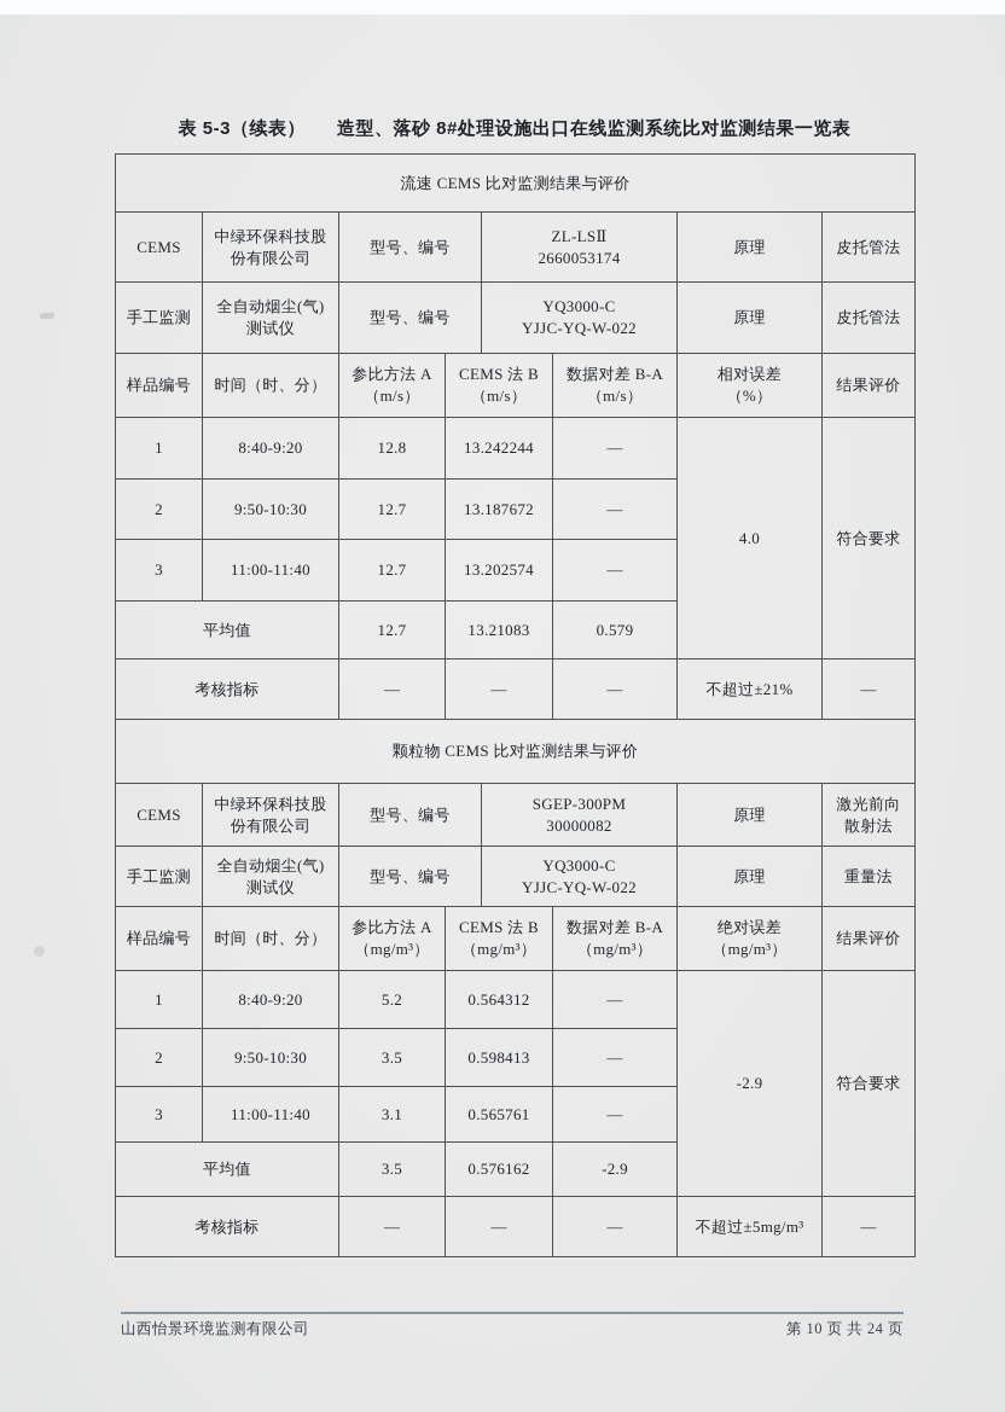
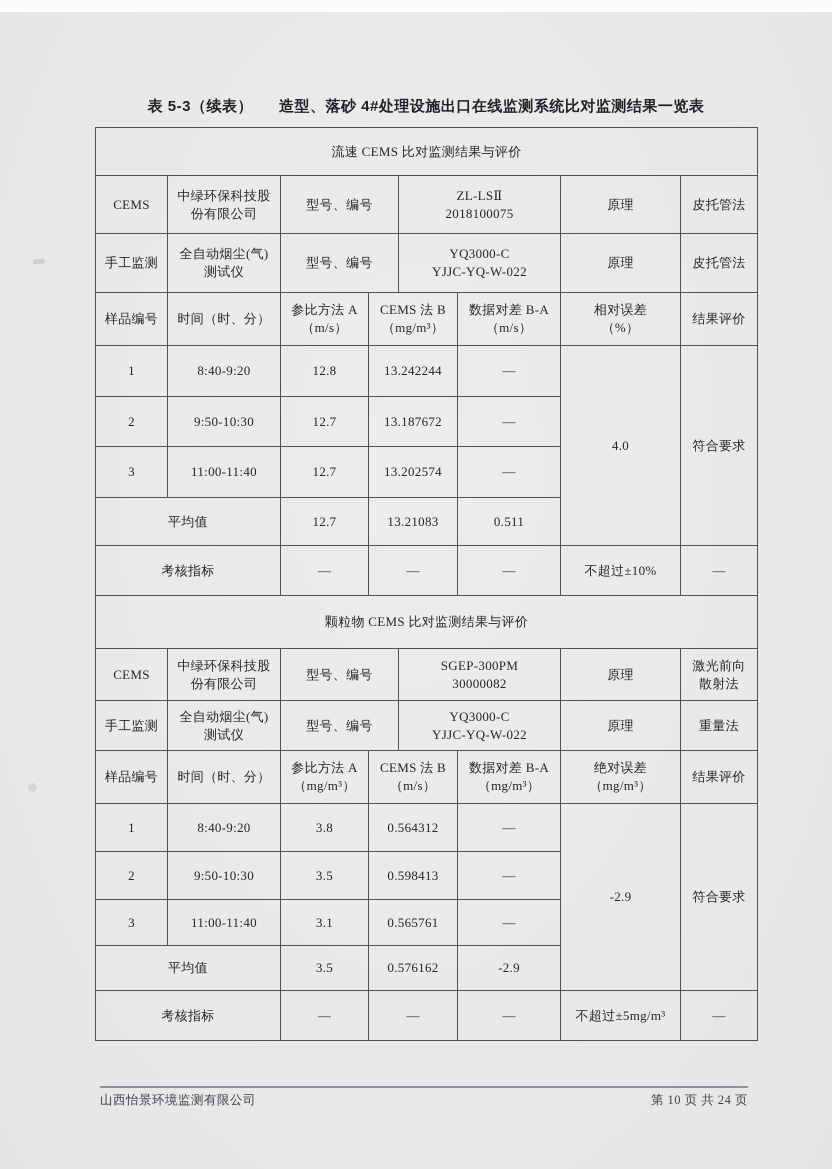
- 表 5-3（续表） 造型、落砂 8#处理设施出口在线监测系统比对监测结果一览表
+ 表 5-3（续表） 造型、落砂 4#处理设施出口在线监测系统比对监测结果一览表
  流速 CEMS 比对监测结果与评价
- CEMS	中绿环保科技股 份有限公司	型号、编号	ZL-LSⅡ 2660053174	原理	皮托管法
+ CEMS	中绿环保科技股 份有限公司	型号、编号	ZL-LSⅡ 2018100075	原理	皮托管法
  手工监测	全自动烟尘(气) 测试仪	型号、编号	YQ3000-C YJJC-YQ-W-022	原理	皮托管法
- 样品编号	时间（时、分）	参比方法 A （m/s）	CEMS 法 B （m/s）	数据对差 B-A （m/s）	相对误差 （%）	结果评价
+ 样品编号	时间（时、分）	参比方法 A （m/s）	CEMS 法 B （mg/m³）	数据对差 B-A （m/s）	相对误差 （%）	结果评价
  1	8:40-9:20	12.8	13.242244	—	4.0	符合要求
  2	9:50-10:30	12.7	13.187672	—
  3	11:00-11:40	12.7	13.202574	—
- 平均值	12.7	13.21083	0.579
+ 平均值	12.7	13.21083	0.511
- 考核指标	—	—	—	不超过±21%	—
+ 考核指标	—	—	—	不超过±10%	—
  颗粒物 CEMS 比对监测结果与评价
  CEMS	中绿环保科技股 份有限公司	型号、编号	SGEP-300PM 30000082	原理	激光前向 散射法
  手工监测	全自动烟尘(气) 测试仪	型号、编号	YQ3000-C YJJC-YQ-W-022	原理	重量法
- 样品编号	时间（时、分）	参比方法 A （mg/m³）	CEMS 法 B （mg/m³）	数据对差 B-A （mg/m³）	绝对误差 （mg/m³）	结果评价
+ 样品编号	时间（时、分）	参比方法 A （mg/m³）	CEMS 法 B （m/s）	数据对差 B-A （mg/m³）	绝对误差 （mg/m³）	结果评价
- 1	8:40-9:20	5.2	0.564312	—	-2.9	符合要求
+ 1	8:40-9:20	3.8	0.564312	—	-2.9	符合要求
  2	9:50-10:30	3.5	0.598413	—
  3	11:00-11:40	3.1	0.565761	—
  平均值	3.5	0.576162	-2.9
  考核指标	—	—	—	不超过±5mg/m³	—
  山西怡景环境监测有限公司
  第 10 页 共 24 页
